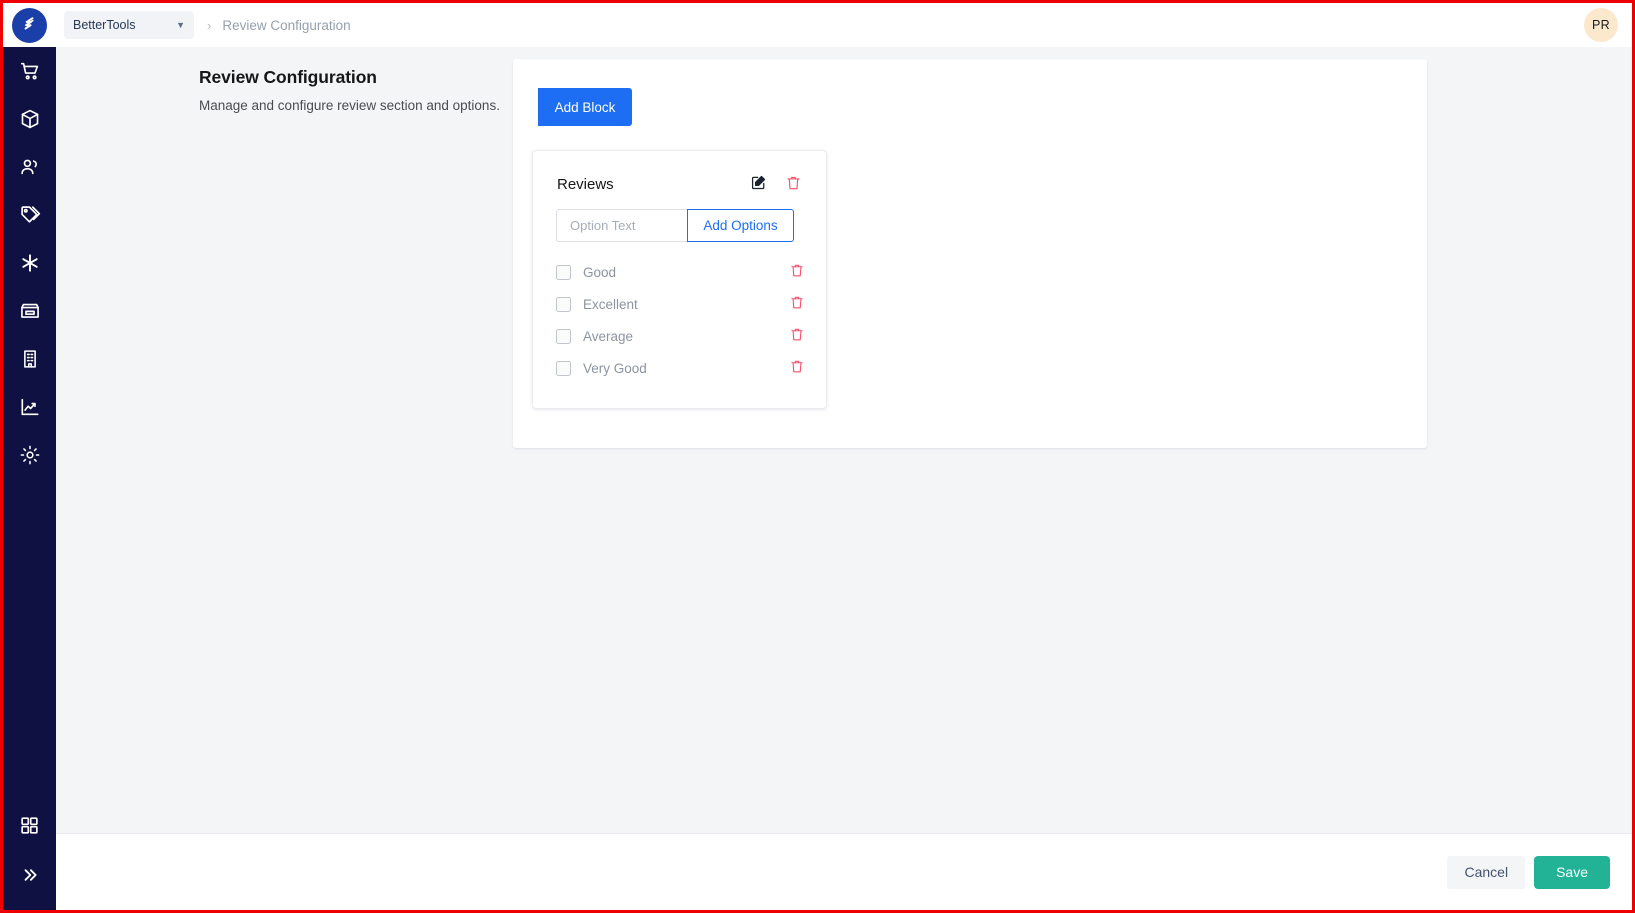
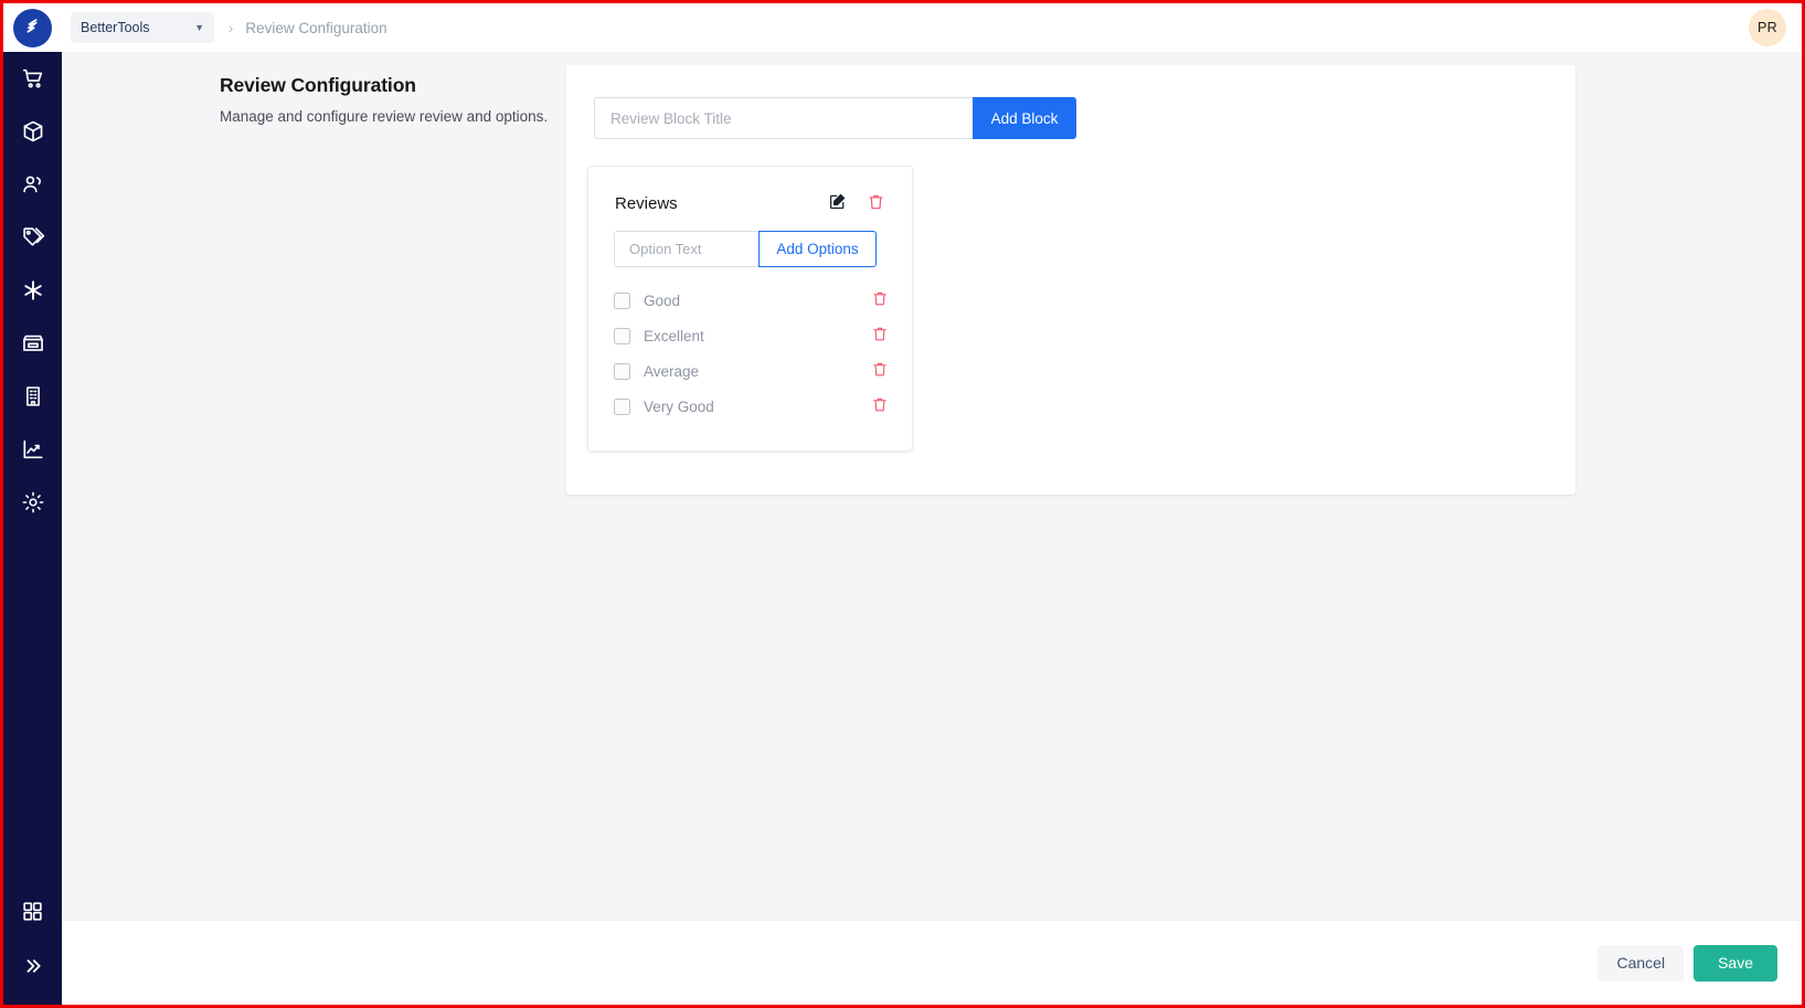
  BetterTools
  ▼
  ›
  Review Configuration
  PR
  Review Configuration
- Manage and configure review section and options.
+ Manage and configure review review and options.
+ Review Block Title
  Add Block
  Reviews
  Option Text
  Add Options
  Good
  Excellent
  Average
  Very Good
  Cancel
  Save
